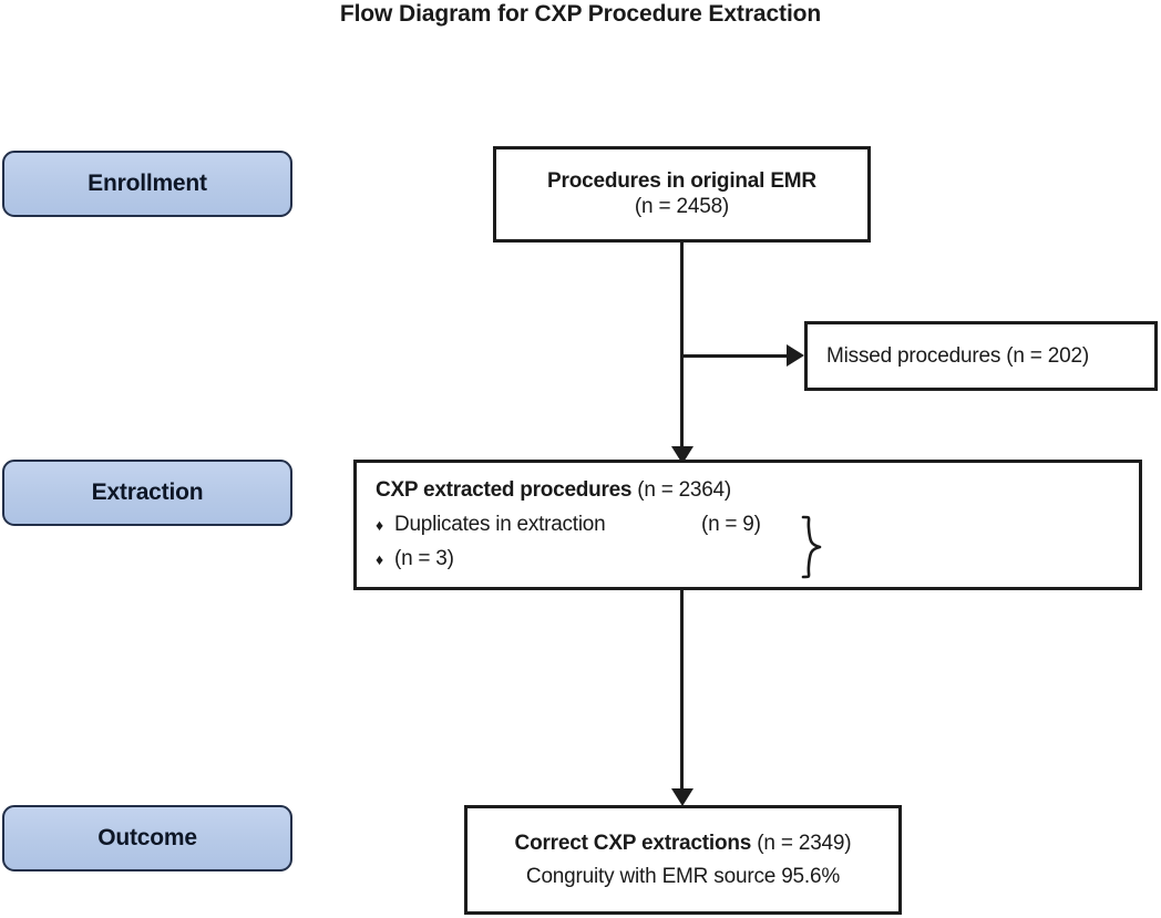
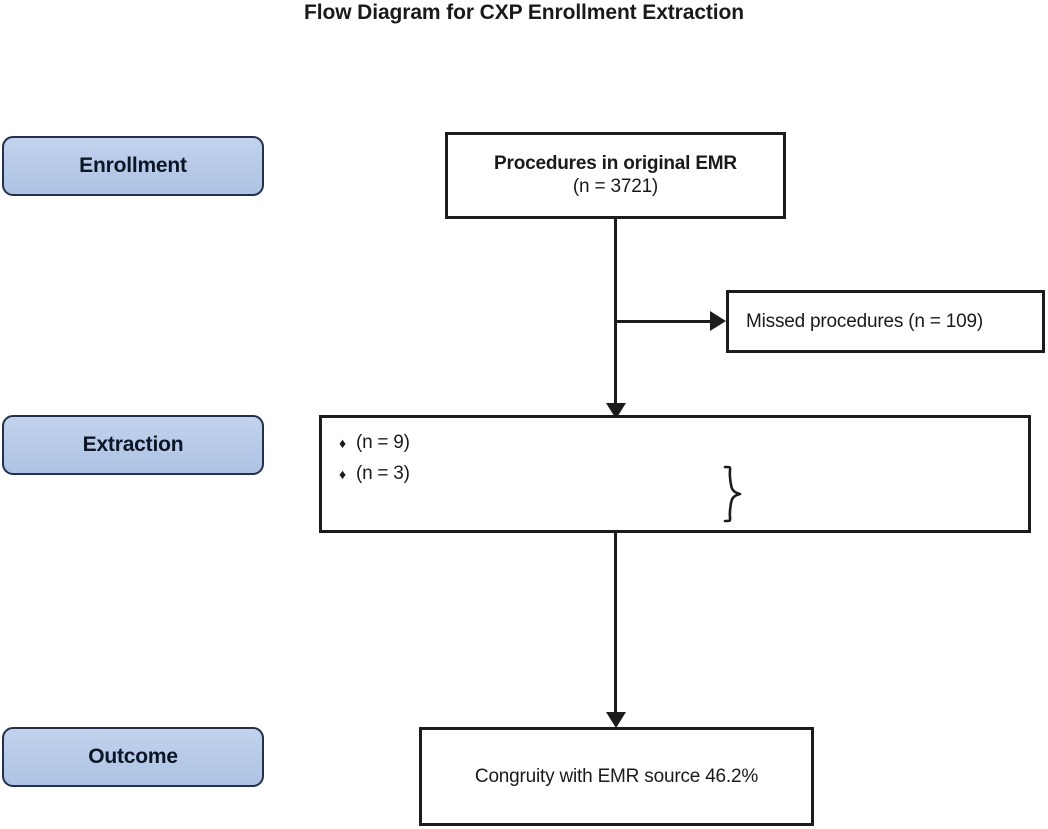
- Flow Diagram for CXP Procedure Extraction
+ Flow Diagram for CXP Enrollment Extraction
  Enrollment
  Extraction
  Outcome
  Procedures in original EMR
- (n = 2458)
+ (n = 3721)
- Missed procedures (n = 202)
+ Missed procedures (n = 109)
- CXP extracted procedures (n = 2364)
  ♦
- Duplicates in extraction
  (n = 9)
  ♦
  (n = 3)
- Correct CXP extractions (n = 2349)
- Congruity with EMR source 95.6%
+ Congruity with EMR source 46.2%
